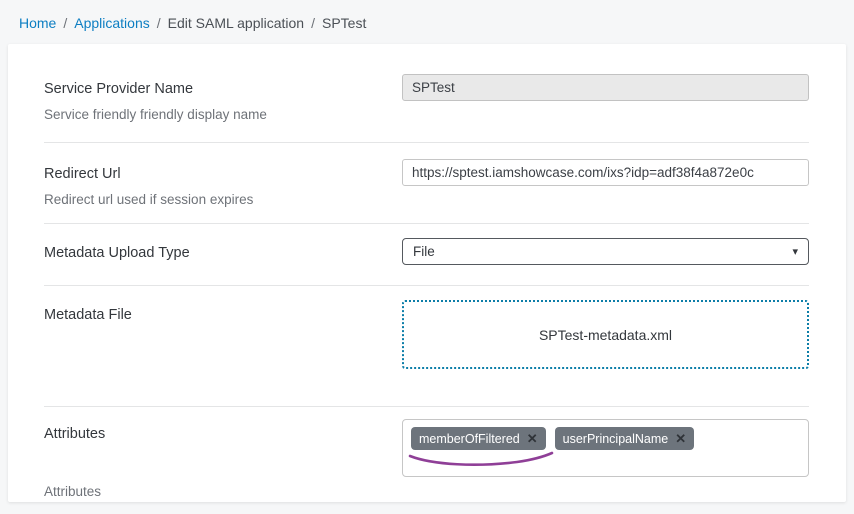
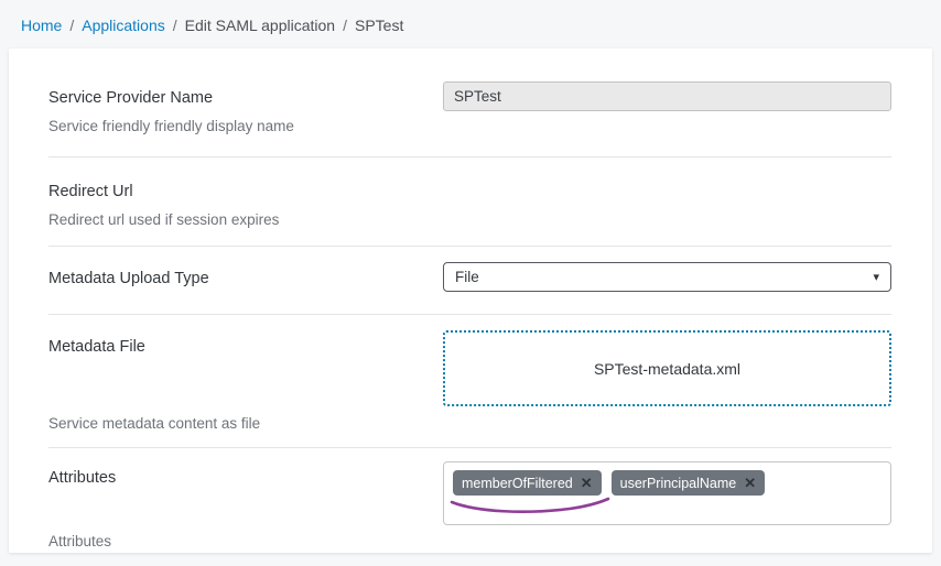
  Home
  /
  Applications
  /
  Edit SAML application
  /
  SPTest
  Service Provider Name
  Service friendly friendly display name
  SPTest
  Redirect Url
  Redirect url used if session expires
- https://sptest.iamshowcase.com/ixs?idp=adf38f4a872e0c
  Metadata Upload Type
  File
  ▾
  Metadata File
+ Service metadata content as file
  SPTest-metadata.xml
  Attributes
  Attributes
  memberOfFiltered
  ✕
  userPrincipalName
  ✕
